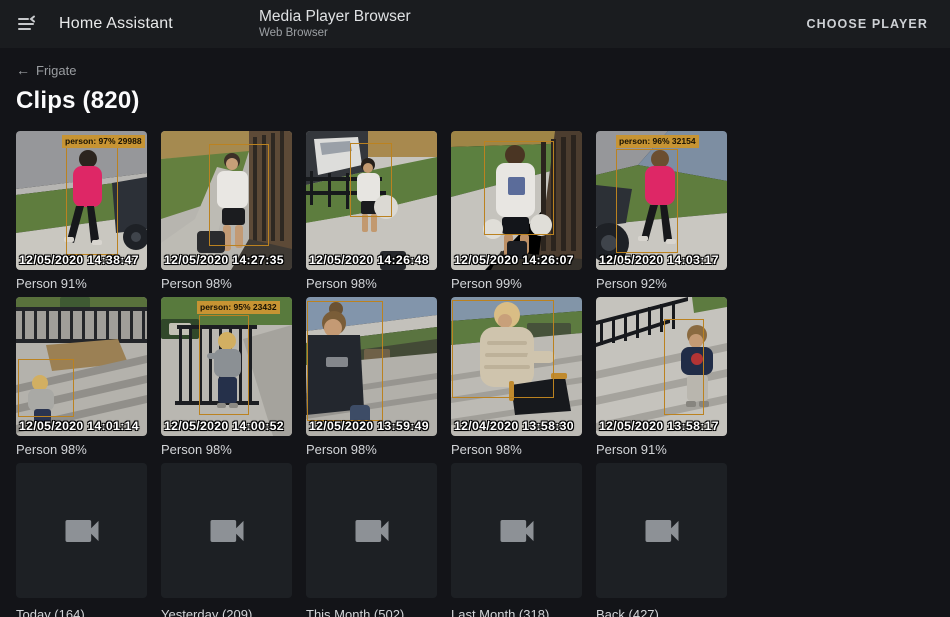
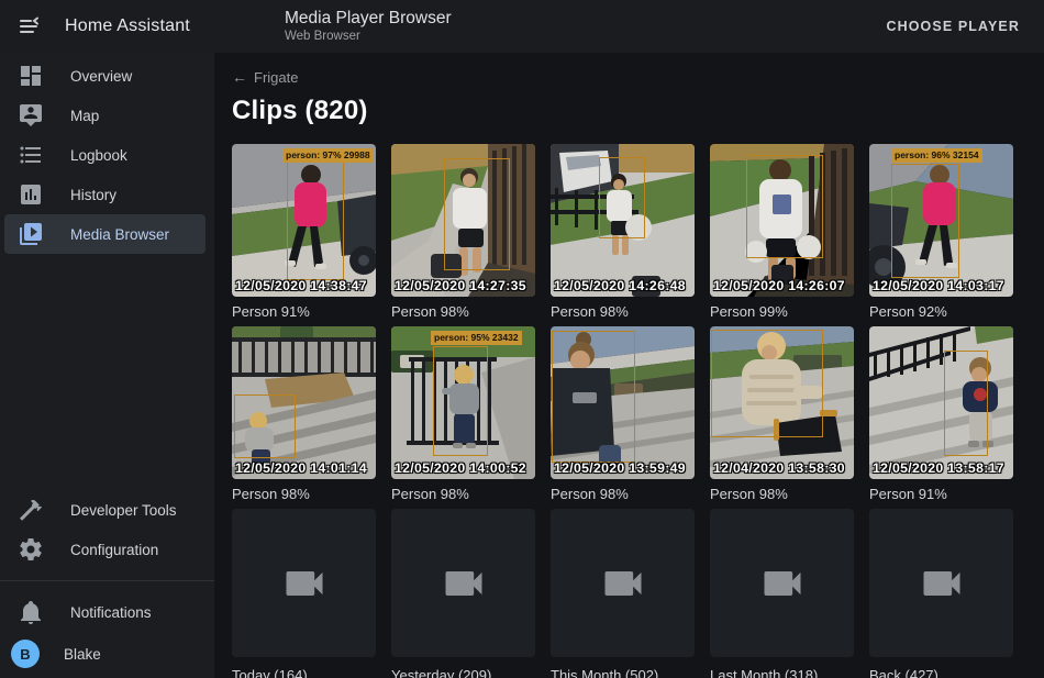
  Home Assistant
  Media Player Browser
  Web Browser
  CHOOSE PLAYER
+ Overview
+ Map
+ Logbook
+ History
+ Media Browser
+ Developer Tools
+ Configuration
+ Notifications
+ B
+ Blake
  ←
  Frigate
  Clips (820)
  person: 97% 29988
  12/05/2020 14:38:47
  Person 91%
  12/05/2020 14:27:35
  Person 98%
  12/05/2020 14:26:48
  Person 98%
  12/05/2020 14:26:07
  Person 99%
  person: 96% 32154
  12/05/2020 14:03:17
  Person 92%
  12/05/2020 14:01:14
  Person 98%
  person: 95% 23432
  12/05/2020 14:00:52
  Person 98%
  12/05/2020 13:59:49
  Person 98%
  12/04/2020 13:58:30
  Person 98%
  12/05/2020 13:58:17
  Person 91%
  Today (164)
  Yesterday (209)
  This Month (502)
  Last Month (318)
  Back (427)
